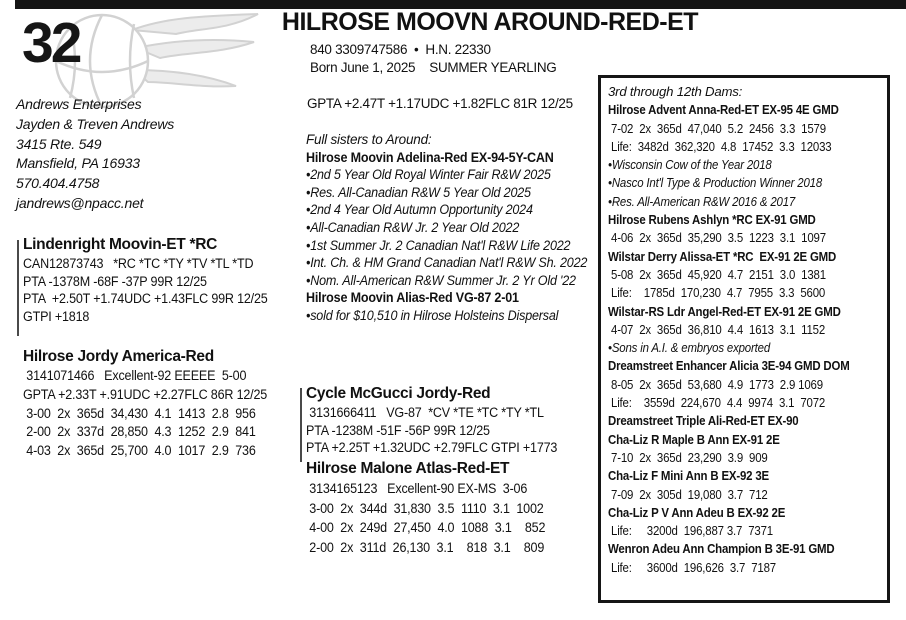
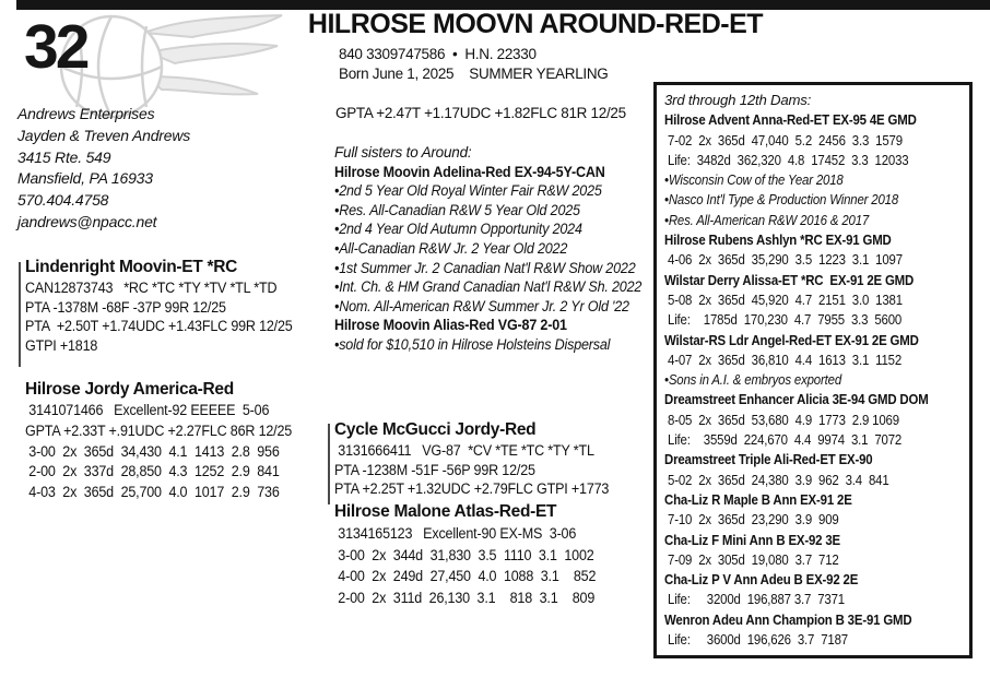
  32
  HILROSE MOOVN AROUND-RED-ET
  840 3309747586 • H.N. 22330
  Born June 1, 2025 SUMMER YEARLING
  GPTA +2.47T +1.17UDC +1.82FLC 81R 12/25
  Andrews Enterprises
  Jayden & Treven Andrews
  3415 Rte. 549
  Mansfield, PA 16933
  570.404.4758
  jandrews@npacc.net
  Lindenright Moovin-ET *RC
  CAN12873743 *RC *TC *TY *TV *TL *TD
  PTA -1378M -68F -37P 99R 12/25
  PTA +2.50T +1.74UDC +1.43FLC 99R 12/25
  GTPI +1818
  Hilrose Jordy America-Red
- 3141071466 Excellent-92 EEEEE 5-00
+ 3141071466 Excellent-92 EEEEE 5-06
  GPTA +2.33T +.91UDC +2.27FLC 86R 12/25
  3-00 2x 365d 34,430 4.1 1413 2.8 956
  2-00 2x 337d 28,850 4.3 1252 2.9 841
  4-03 2x 365d 25,700 4.0 1017 2.9 736
  Full sisters to Around:
  Hilrose Moovin Adelina-Red EX-94-5Y-CAN
  •2nd 5 Year Old Royal Winter Fair R&W 2025
  •Res. All-Canadian R&W 5 Year Old 2025
  •2nd 4 Year Old Autumn Opportunity 2024
  •All-Canadian R&W Jr. 2 Year Old 2022
- •1st Summer Jr. 2 Canadian Nat'l R&W Life 2022
+ •1st Summer Jr. 2 Canadian Nat'l R&W Show 2022
  •Int. Ch. & HM Grand Canadian Nat'l R&W Sh. 2022
  •Nom. All-American R&W Summer Jr. 2 Yr Old '22
  Hilrose Moovin Alias-Red VG-87 2-01
  •sold for $10,510 in Hilrose Holsteins Dispersal
  Cycle McGucci Jordy-Red
  3131666411 VG-87 *CV *TE *TC *TY *TL
  PTA -1238M -51F -56P 99R 12/25
  PTA +2.25T +1.32UDC +2.79FLC GTPI +1773
  Hilrose Malone Atlas-Red-ET
  3134165123 Excellent-90 EX-MS 3-06
  3-00 2x 344d 31,830 3.5 1110 3.1 1002
  4-00 2x 249d 27,450 4.0 1088 3.1 852
  2-00 2x 311d 26,130 3.1 818 3.1 809
  3rd through 12th Dams:
  Hilrose Advent Anna-Red-ET EX-95 4E GMD
  7-02 2x 365d 47,040 5.2 2456 3.3 1579
  Life: 3482d 362,320 4.8 17452 3.3 12033
  •Wisconsin Cow of the Year 2018
  •Nasco Int'l Type & Production Winner 2018
  •Res. All-American R&W 2016 & 2017
  Hilrose Rubens Ashlyn *RC EX-91 GMD
  4-06 2x 365d 35,290 3.5 1223 3.1 1097
  Wilstar Derry Alissa-ET *RC EX-91 2E GMD
  5-08 2x 365d 45,920 4.7 2151 3.0 1381
  Life: 1785d 170,230 4.7 7955 3.3 5600
  Wilstar-RS Ldr Angel-Red-ET EX-91 2E GMD
  4-07 2x 365d 36,810 4.4 1613 3.1 1152
  •Sons in A.I. & embryos exported
  Dreamstreet Enhancer Alicia 3E-94 GMD DOM
  8-05 2x 365d 53,680 4.9 1773 2.9 1069
  Life: 3559d 224,670 4.4 9974 3.1 7072
  Dreamstreet Triple Ali-Red-ET EX-90
+ 5-02 2x 365d 24,380 3.9 962 3.4 841
  Cha-Liz R Maple B Ann EX-91 2E
  7-10 2x 365d 23,290 3.9 909
  Cha-Liz F Mini Ann B EX-92 3E
  7-09 2x 305d 19,080 3.7 712
  Cha-Liz P V Ann Adeu B EX-92 2E
  Life: 3200d 196,887 3.7 7371
  Wenron Adeu Ann Champion B 3E-91 GMD
  Life: 3600d 196,626 3.7 7187
